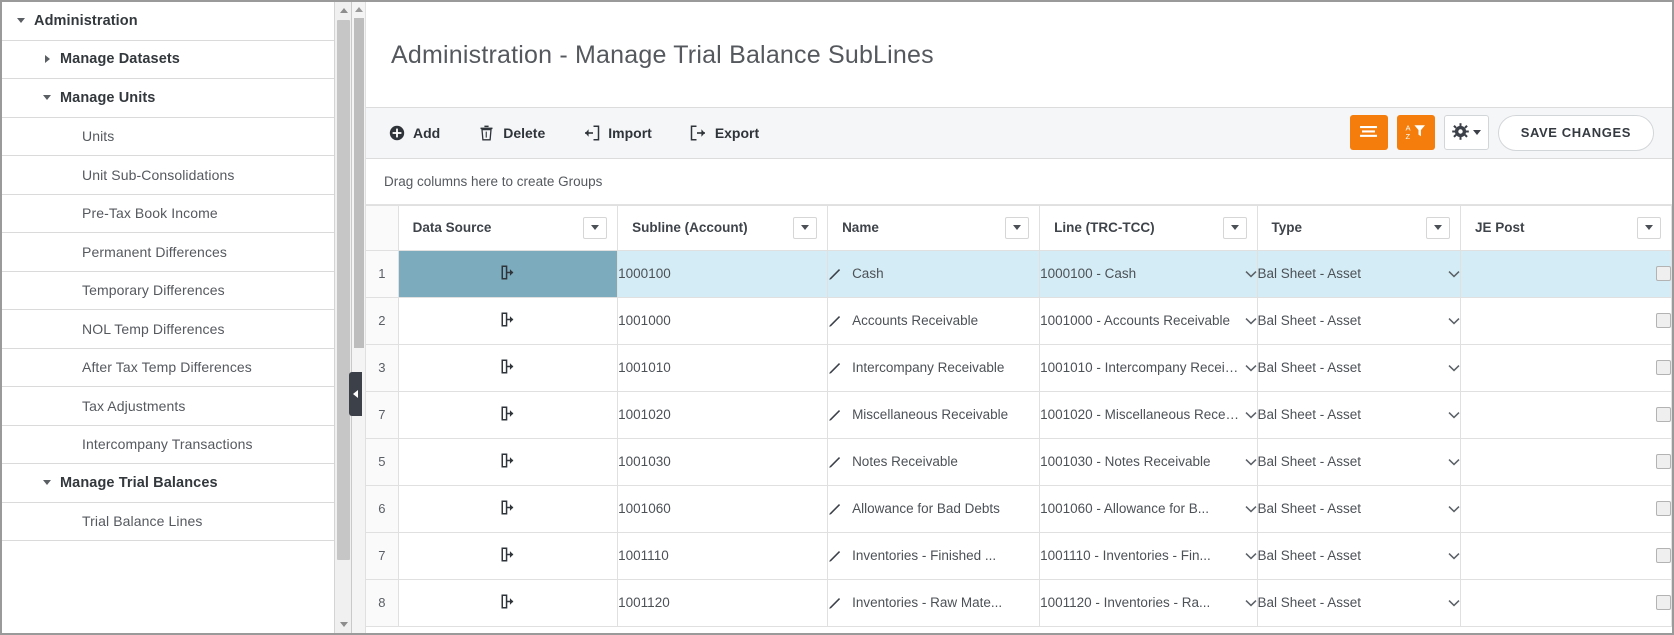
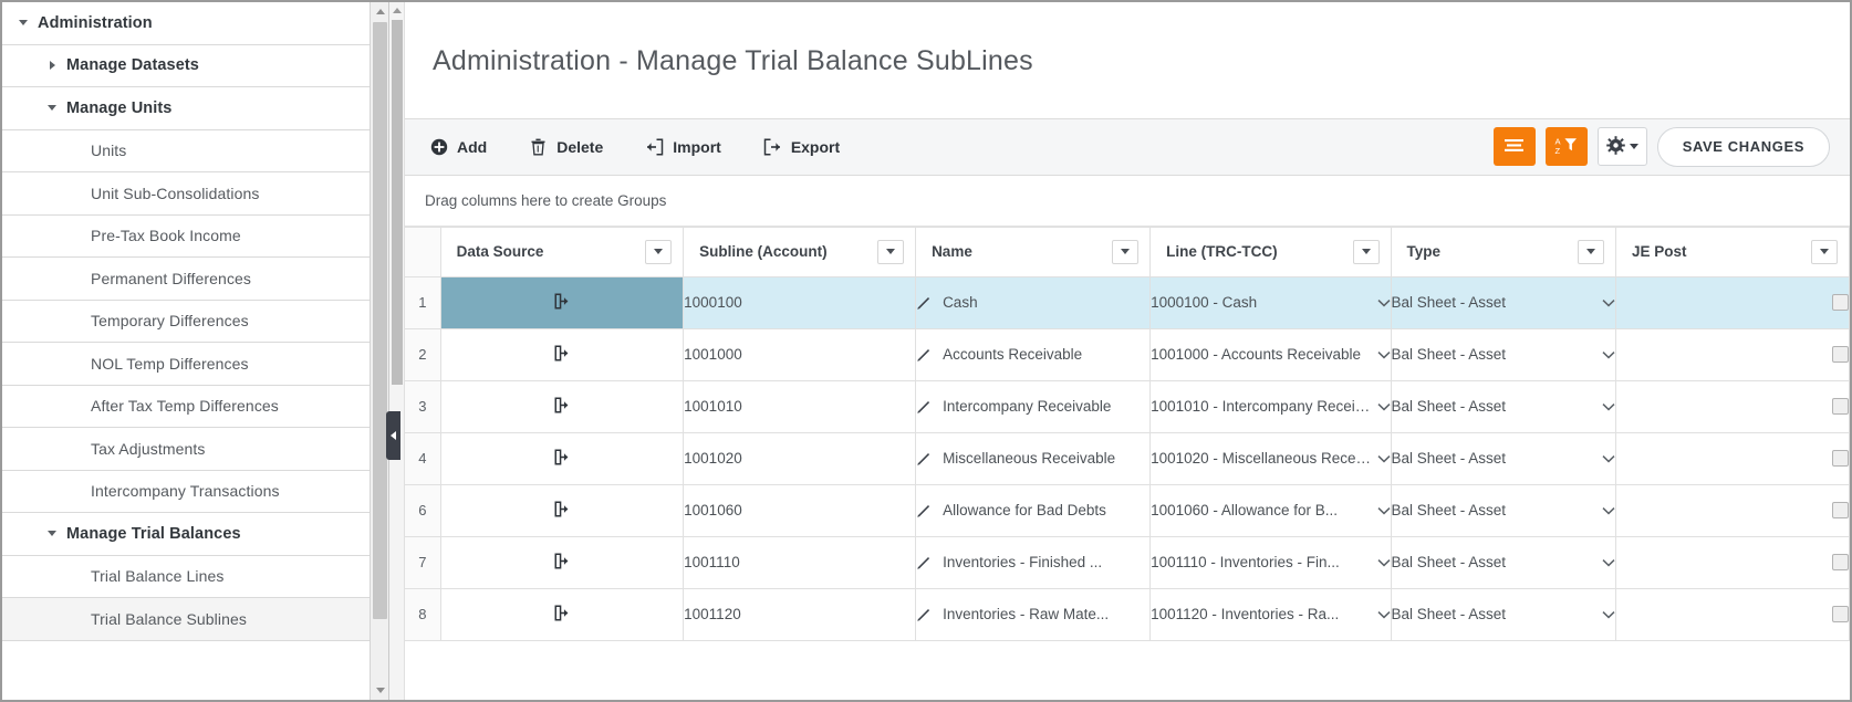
  Administration
  Manage Datasets
  Manage Units
  Units
  Unit Sub-Consolidations
  Pre-Tax Book Income
  Permanent Differences
  Temporary Differences
  NOL Temp Differences
  After Tax Temp Differences
  Tax Adjustments
  Intercompany Transactions
  Manage Trial Balances
  Trial Balance Lines
+ Trial Balance Sublines
  Administration - Manage Trial Balance SubLines
  Add
  Delete
  Import
  Export
  A
  Z
  SAVE CHANGES
  Drag columns here to create Groups
  	Data Source	Subline (Account)	Name	Line (TRC-TCC)	Type	JE Post
  1		1000100	Cash	1000100 - Cash	Bal Sheet - Asset
  2		1001000	Accounts Receivable	1001000 - Accounts Receivable	Bal Sheet - Asset
  3		1001010	Intercompany Receivable	1001010 - Intercompany Receiva	Bal Sheet - Asset
- 7		1001020	Miscellaneous Receivable	1001020 - Miscellaneous Receiva	Bal Sheet - Asset
+ 4		1001020	Miscellaneous Receivable	1001020 - Miscellaneous Receiva	Bal Sheet - Asset
- 5		1001030	Notes Receivable	1001030 - Notes Receivable	Bal Sheet - Asset
  6		1001060	Allowance for Bad Debts	1001060 - Allowance for B...	Bal Sheet - Asset
  7		1001110	Inventories - Finished ...	1001110 - Inventories - Fin...	Bal Sheet - Asset
  8		1001120	Inventories - Raw Mate...	1001120 - Inventories - Ra...	Bal Sheet - Asset
